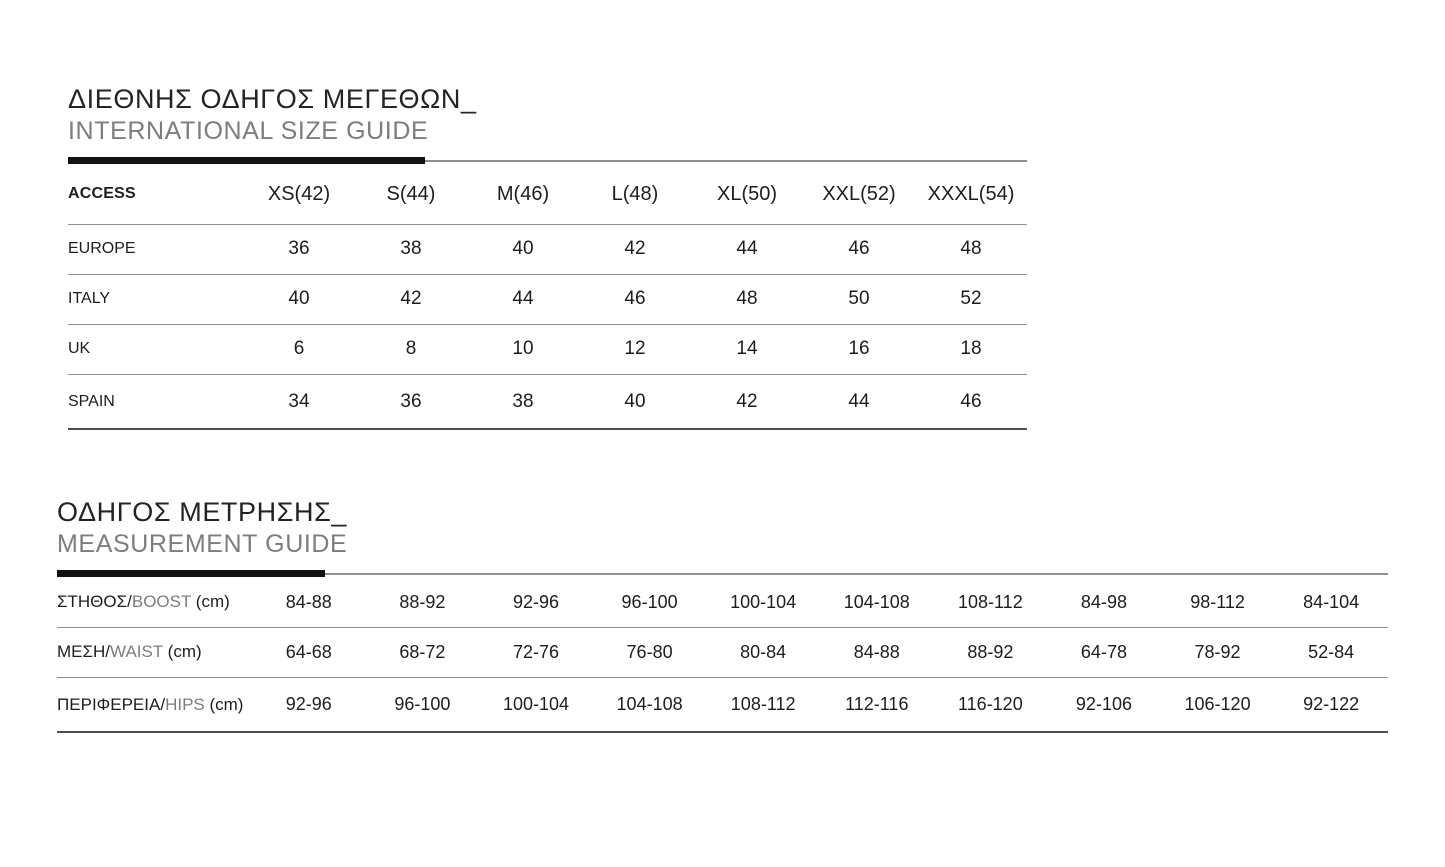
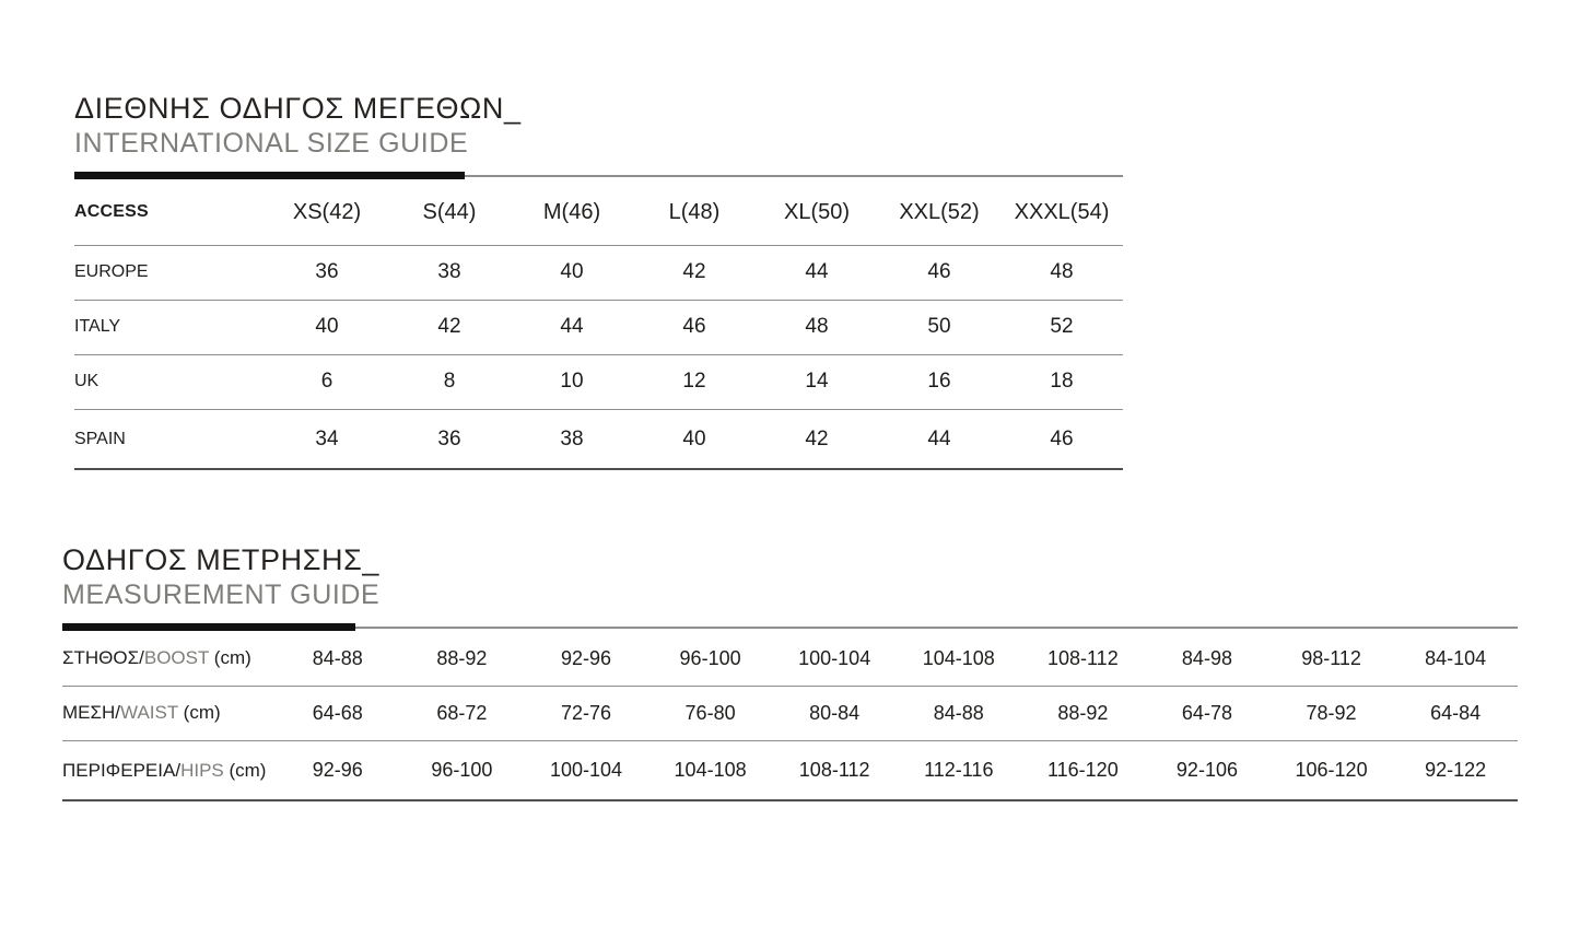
  ΔΙΕΘΝΗΣ ΟΔΗΓΟΣ ΜΕΓΕΘΩΝ_
  INTERNATIONAL SIZE GUIDE
  ACCESS	XS(42)	S(44)	M(46)	L(48)	XL(50)	XXL(52)	XXXL(54)
  EUROPE	36	38	40	42	44	46	48
  ITALY	40	42	44	46	48	50	52
  UK	6	8	10	12	14	16	18
  SPAIN	34	36	38	40	42	44	46
  ΟΔΗΓΟΣ ΜΕΤΡΗΣΗΣ_
  MEASUREMENT GUIDE
  ΣΤΗΘΟΣ/BOOST (cm)	84-88	88-92	92-96	96-100	100-104	104-108	108-112	84-98	98-112	84-104
- ΜΕΣΗ/WAIST (cm)	64-68	68-72	72-76	76-80	80-84	84-88	88-92	64-78	78-92	52-84
+ ΜΕΣΗ/WAIST (cm)	64-68	68-72	72-76	76-80	80-84	84-88	88-92	64-78	78-92	64-84
  ΠΕΡΙΦΕΡΕΙΑ/HIPS (cm)	92-96	96-100	100-104	104-108	108-112	112-116	116-120	92-106	106-120	92-122
